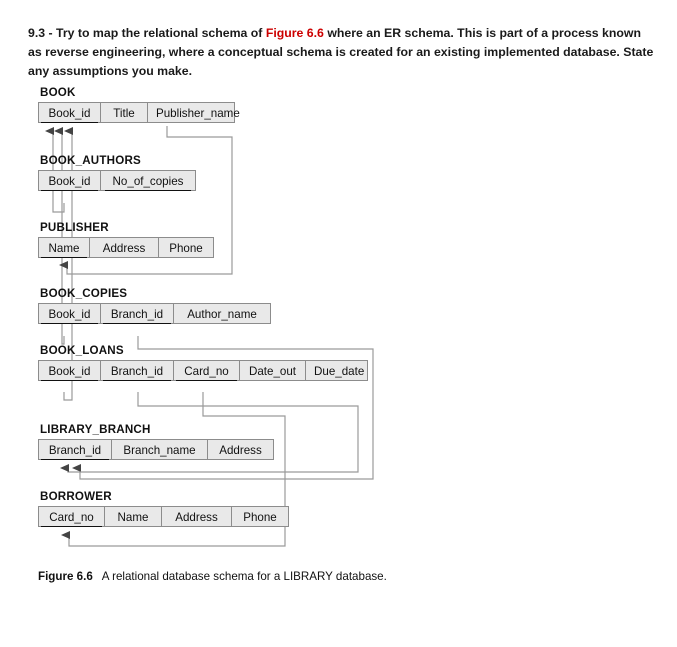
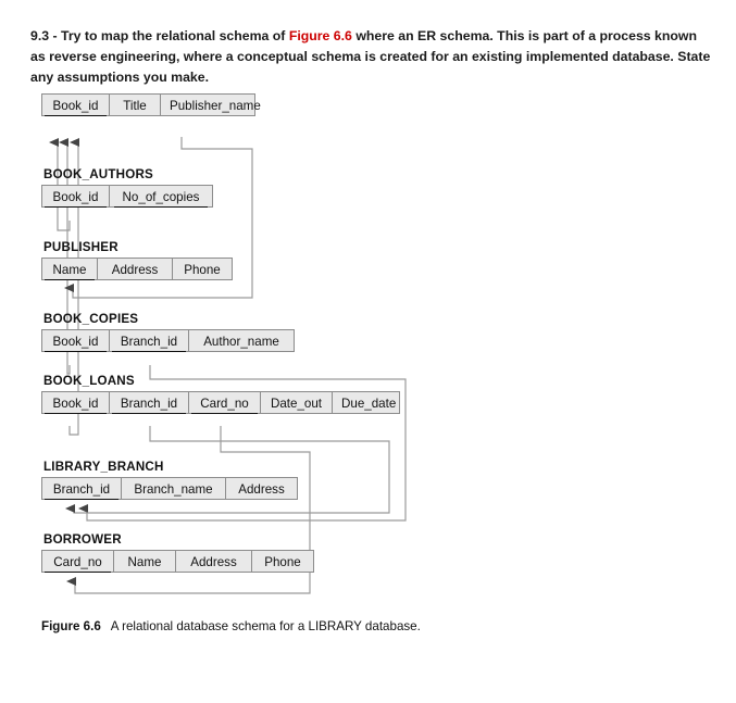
  9.3 - Try to map the relational schema of Figure 6.6 where an ER schema. This is part of a process known as reverse engineering, where a conceptual schema is created for an existing implemented database. State any assumptions you make.
- BOOK
  Book_id
  Title
  Publisher_name
  BOOK_AUTHORS
  Book_id
  No_of_copies
  PUBLISHER
  Name
  Address
  Phone
  BOOK_COPIES
  Book_id
  Branch_id
  Author_name
  BOOK_LOANS
  Book_id
  Branch_id
  Card_no
  Date_out
  Due_date
  LIBRARY_BRANCH
  Branch_id
  Branch_name
  Address
  BORROWER
  Card_no
  Name
  Address
  Phone
  Figure 6.6 A relational database schema for a LIBRARY database.
